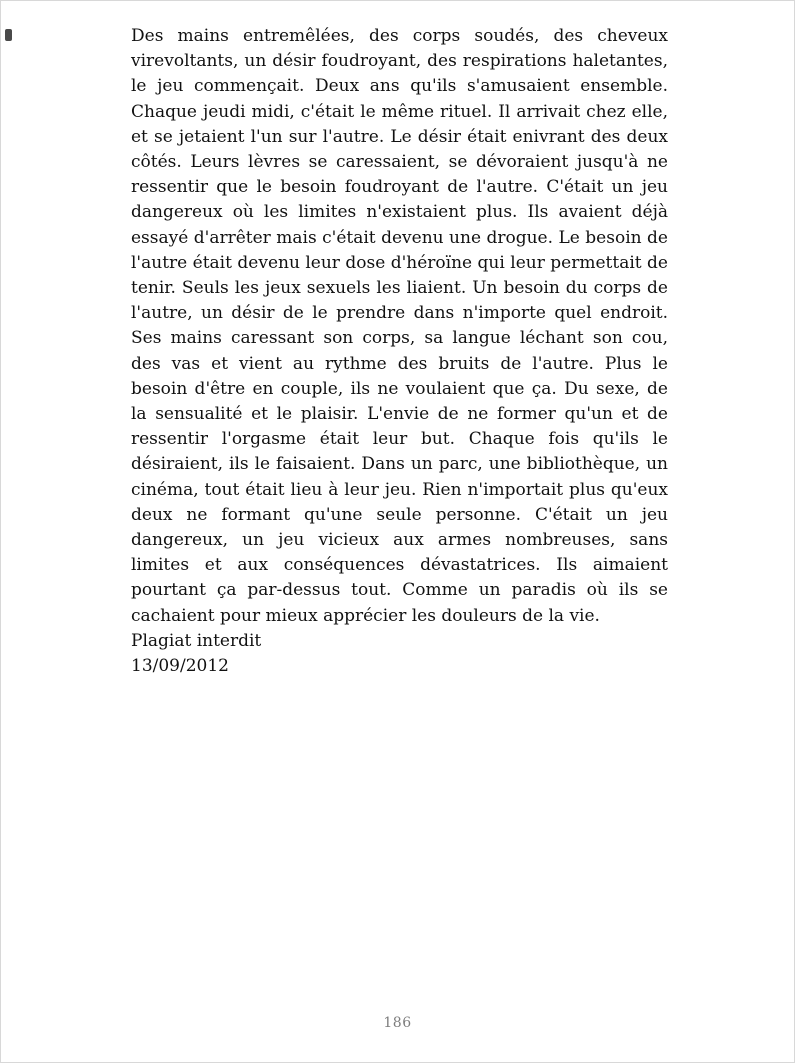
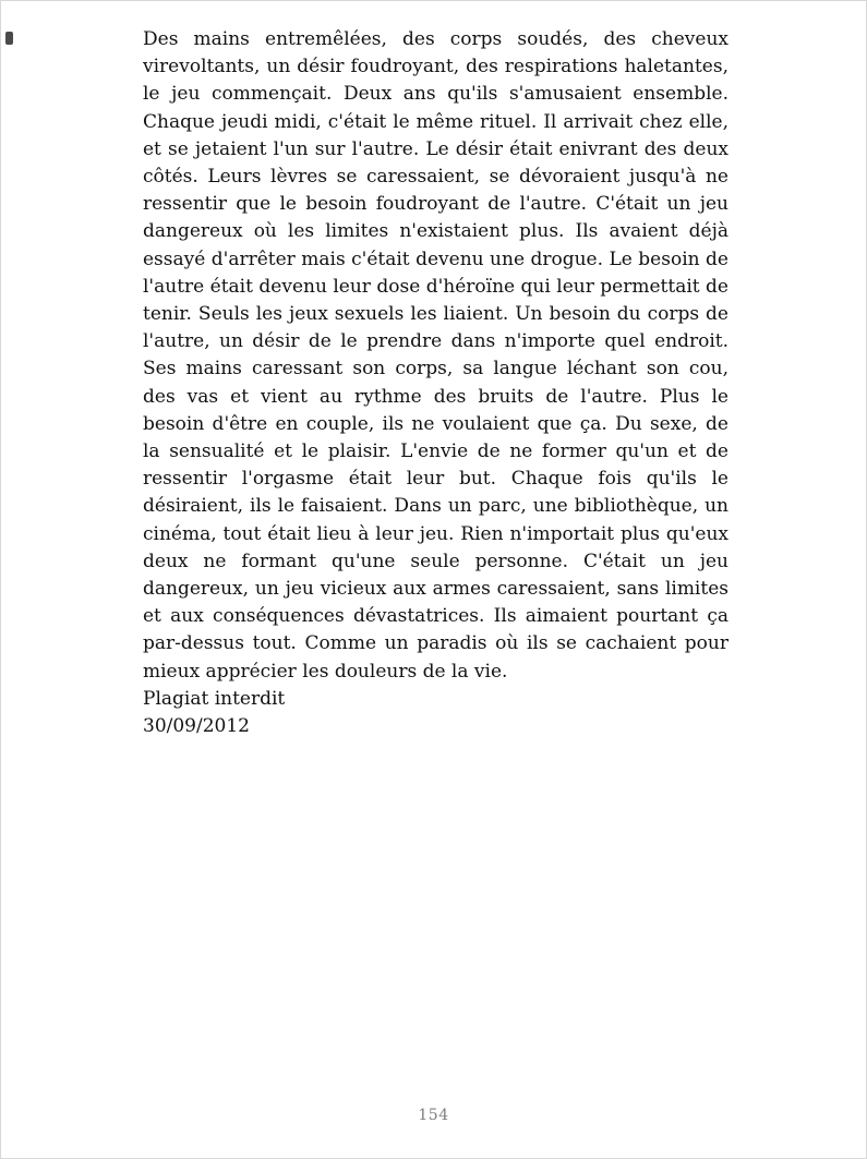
- Des mains entremêlées, des corps soudés, des cheveux virevoltants, un désir foudroyant, des respirations haletantes, le jeu commençait. Deux ans qu'ils s'amusaient ensemble. Chaque jeudi midi, c'était le même rituel. Il arrivait chez elle, et se jetaient l'un sur l'autre. Le désir était enivrant des deux côtés. Leurs lèvres se caressaient, se dévoraient jusqu'à ne ressentir que le besoin foudroyant de l'autre. C'était un jeu dangereux où les limites n'existaient plus. Ils avaient déjà essayé d'arrêter mais c'était devenu une drogue. Le besoin de l'autre était devenu leur dose d'héroïne qui leur permettait de tenir. Seuls les jeux sexuels les liaient. Un besoin du corps de l'autre, un désir de le prendre dans n'importe quel endroit. Ses mains caressant son corps, sa langue léchant son cou, des vas et vient au rythme des bruits de l'autre. Plus le besoin d'être en couple, ils ne voulaient que ça. Du sexe, de la sensualité et le plaisir. L'envie de ne former qu'un et de ressentir l'orgasme était leur but. Chaque fois qu'ils le désiraient, ils le faisaient. Dans un parc, une bibliothèque, un cinéma, tout était lieu à leur jeu. Rien n'importait plus qu'eux deux ne formant qu'une seule personne. C'était un jeu dangereux, un jeu vicieux aux armes nombreuses, sans limites et aux conséquences dévastatrices. Ils aimaient pourtant ça par-dessus tout. Comme un paradis où ils se cachaient pour mieux apprécier les douleurs de la vie.
+ Des mains entremêlées, des corps soudés, des cheveux virevoltants, un désir foudroyant, des respirations haletantes, le jeu commençait. Deux ans qu'ils s'amusaient ensemble. Chaque jeudi midi, c'était le même rituel. Il arrivait chez elle, et se jetaient l'un sur l'autre. Le désir était enivrant des deux côtés. Leurs lèvres se caressaient, se dévoraient jusqu'à ne ressentir que le besoin foudroyant de l'autre. C'était un jeu dangereux où les limites n'existaient plus. Ils avaient déjà essayé d'arrêter mais c'était devenu une drogue. Le besoin de l'autre était devenu leur dose d'héroïne qui leur permettait de tenir. Seuls les jeux sexuels les liaient. Un besoin du corps de l'autre, un désir de le prendre dans n'importe quel endroit. Ses mains caressant son corps, sa langue léchant son cou, des vas et vient au rythme des bruits de l'autre. Plus le besoin d'être en couple, ils ne voulaient que ça. Du sexe, de la sensualité et le plaisir. L'envie de ne former qu'un et de ressentir l'orgasme était leur but. Chaque fois qu'ils le désiraient, ils le faisaient. Dans un parc, une bibliothèque, un cinéma, tout était lieu à leur jeu. Rien n'importait plus qu'eux deux ne formant qu'une seule personne. C'était un jeu dangereux, un jeu vicieux aux armes caressaient, sans limites et aux conséquences dévastatrices. Ils aimaient pourtant ça par-dessus tout. Comme un paradis où ils se cachaient pour mieux apprécier les douleurs de la vie.
  Plagiat interdit
- 13/09/2012
+ 30/09/2012
- 186
+ 154
